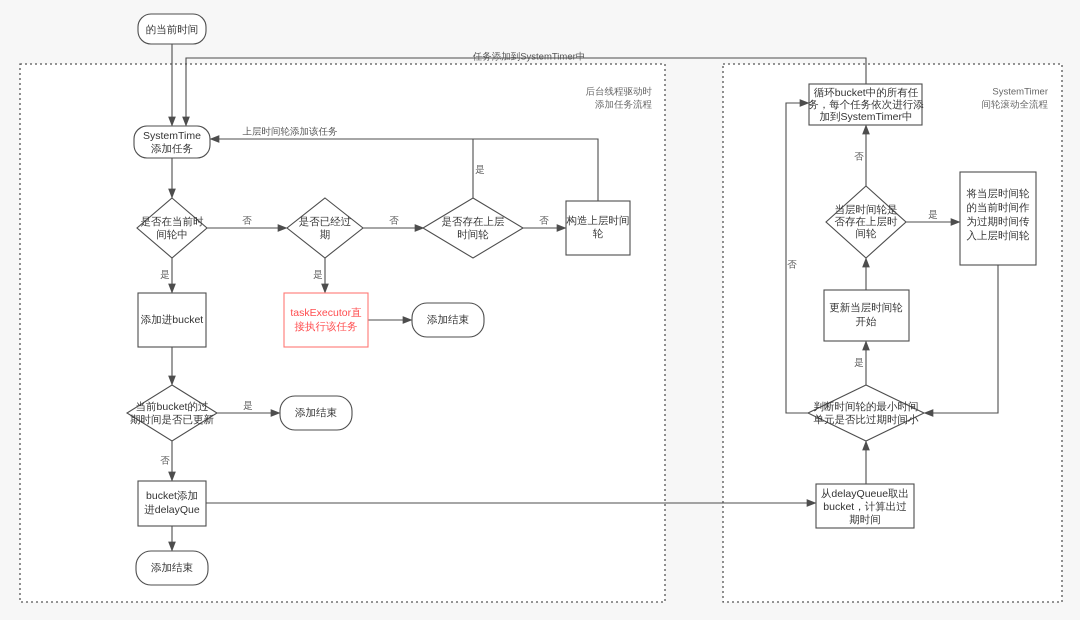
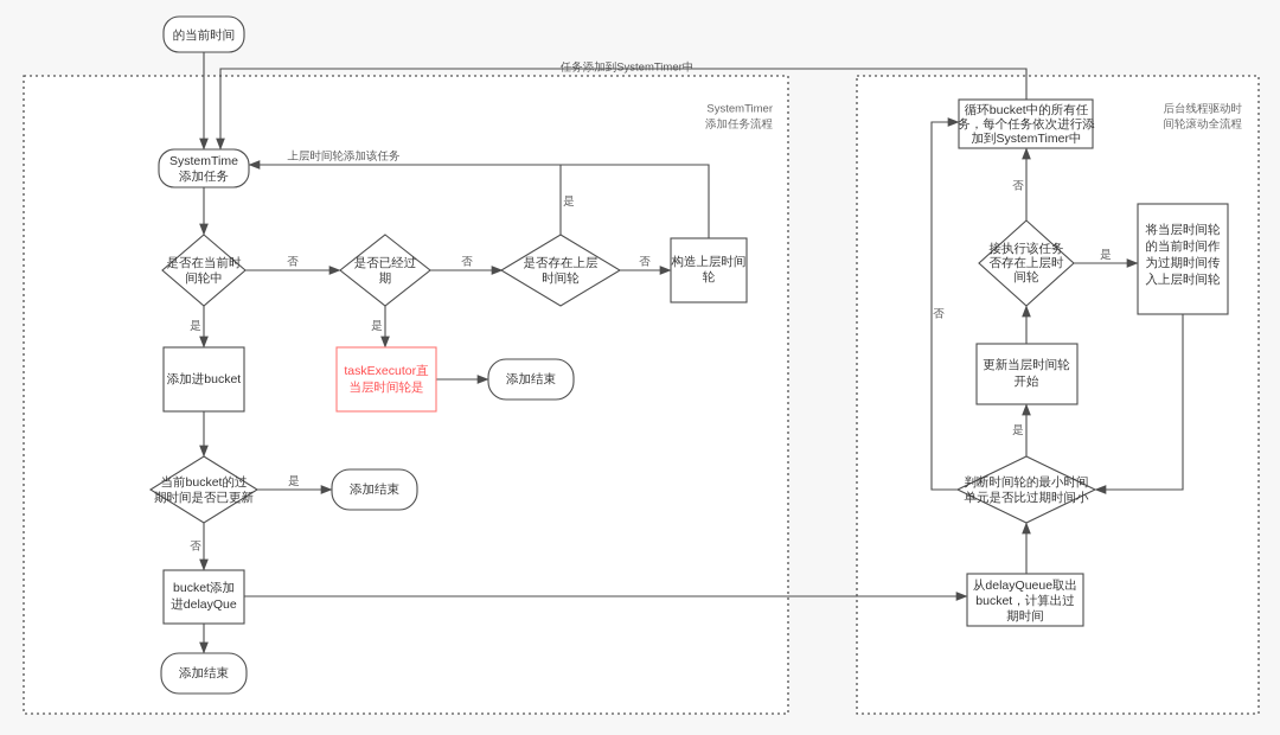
- 后台线程驱动时
+ SystemTimer
  添加任务流程
- SystemTimer
+ 后台线程驱动时
  间轮滚动全流程
  任务添加到SystemTimer中
  上层时间轮添加该任务
  否
  是
  否
  是
  否
  是
  是
  否
  是
  否
  否
  是
  的当前时间
  SystemTime
  添加任务
  是否在当前时
  间轮中
  是否已经过
  期
  是否存在上层
  时间轮
  构造上层时间
  轮
  添加进bucket
  taskExecutor直
- 接执行该任务
+ 当层时间轮是
  添加结束
  当前bucket的过
  期时间是否已更新
  添加结束
  bucket添加
  进delayQue
  添加结束
  循环bucket中的所有任
  务，每个任务依次进行添
  加到SystemTimer中
- 当层时间轮是
+ 接执行该任务
  否存在上层时
  间轮
  将当层时间轮
  的当前时间作
  为过期时间传
  入上层时间轮
  更新当层时间轮
  开始
  判断时间轮的最小时间
  单元是否比过期时间小
  从delayQueue取出
  bucket，计算出过
  期时间
